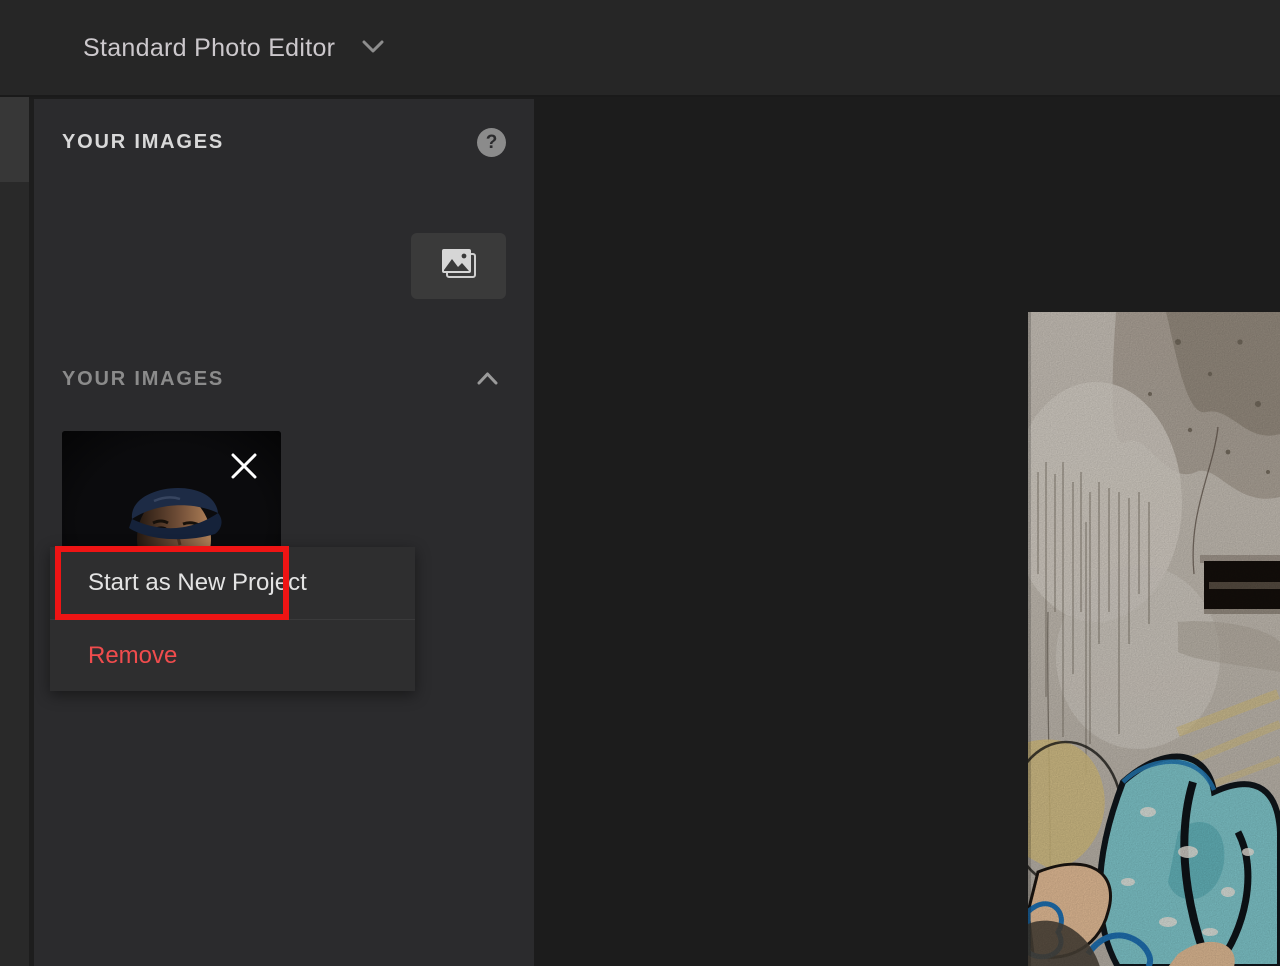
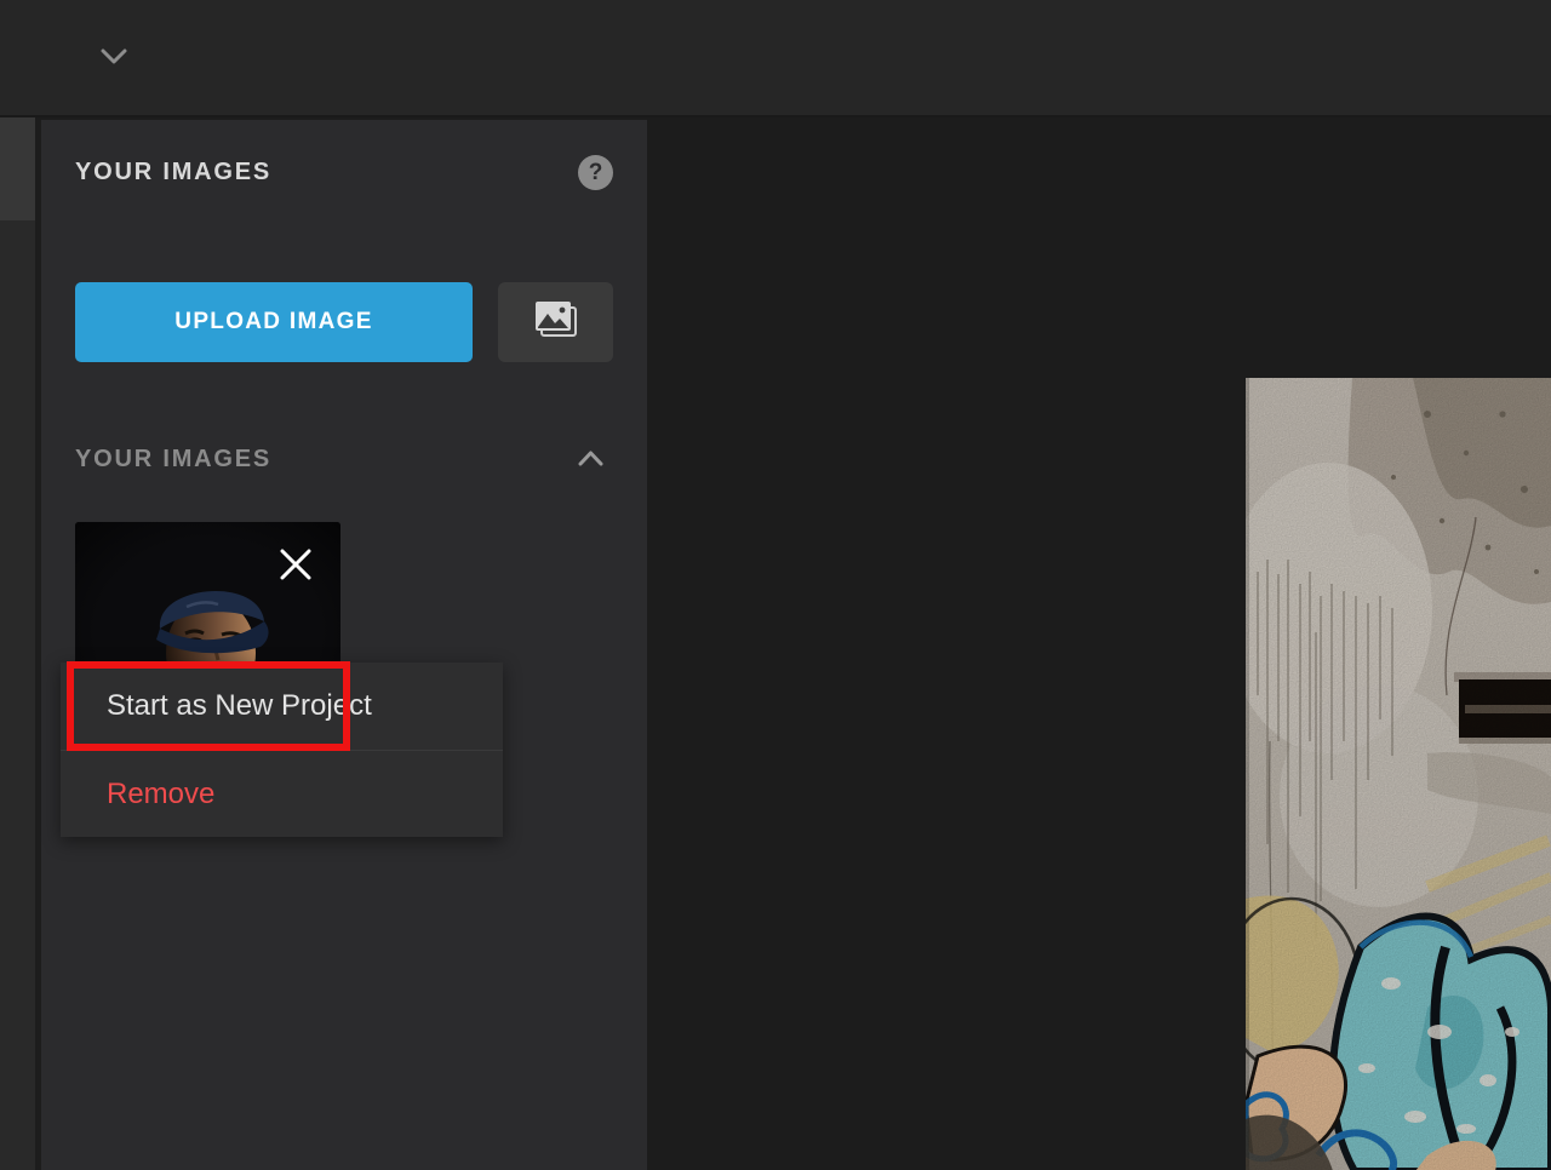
- Standard Photo Editor
  YOUR IMAGES
  ?
+ UPLOAD IMAGE
  YOUR IMAGES
  Start as New Project
  Remove
